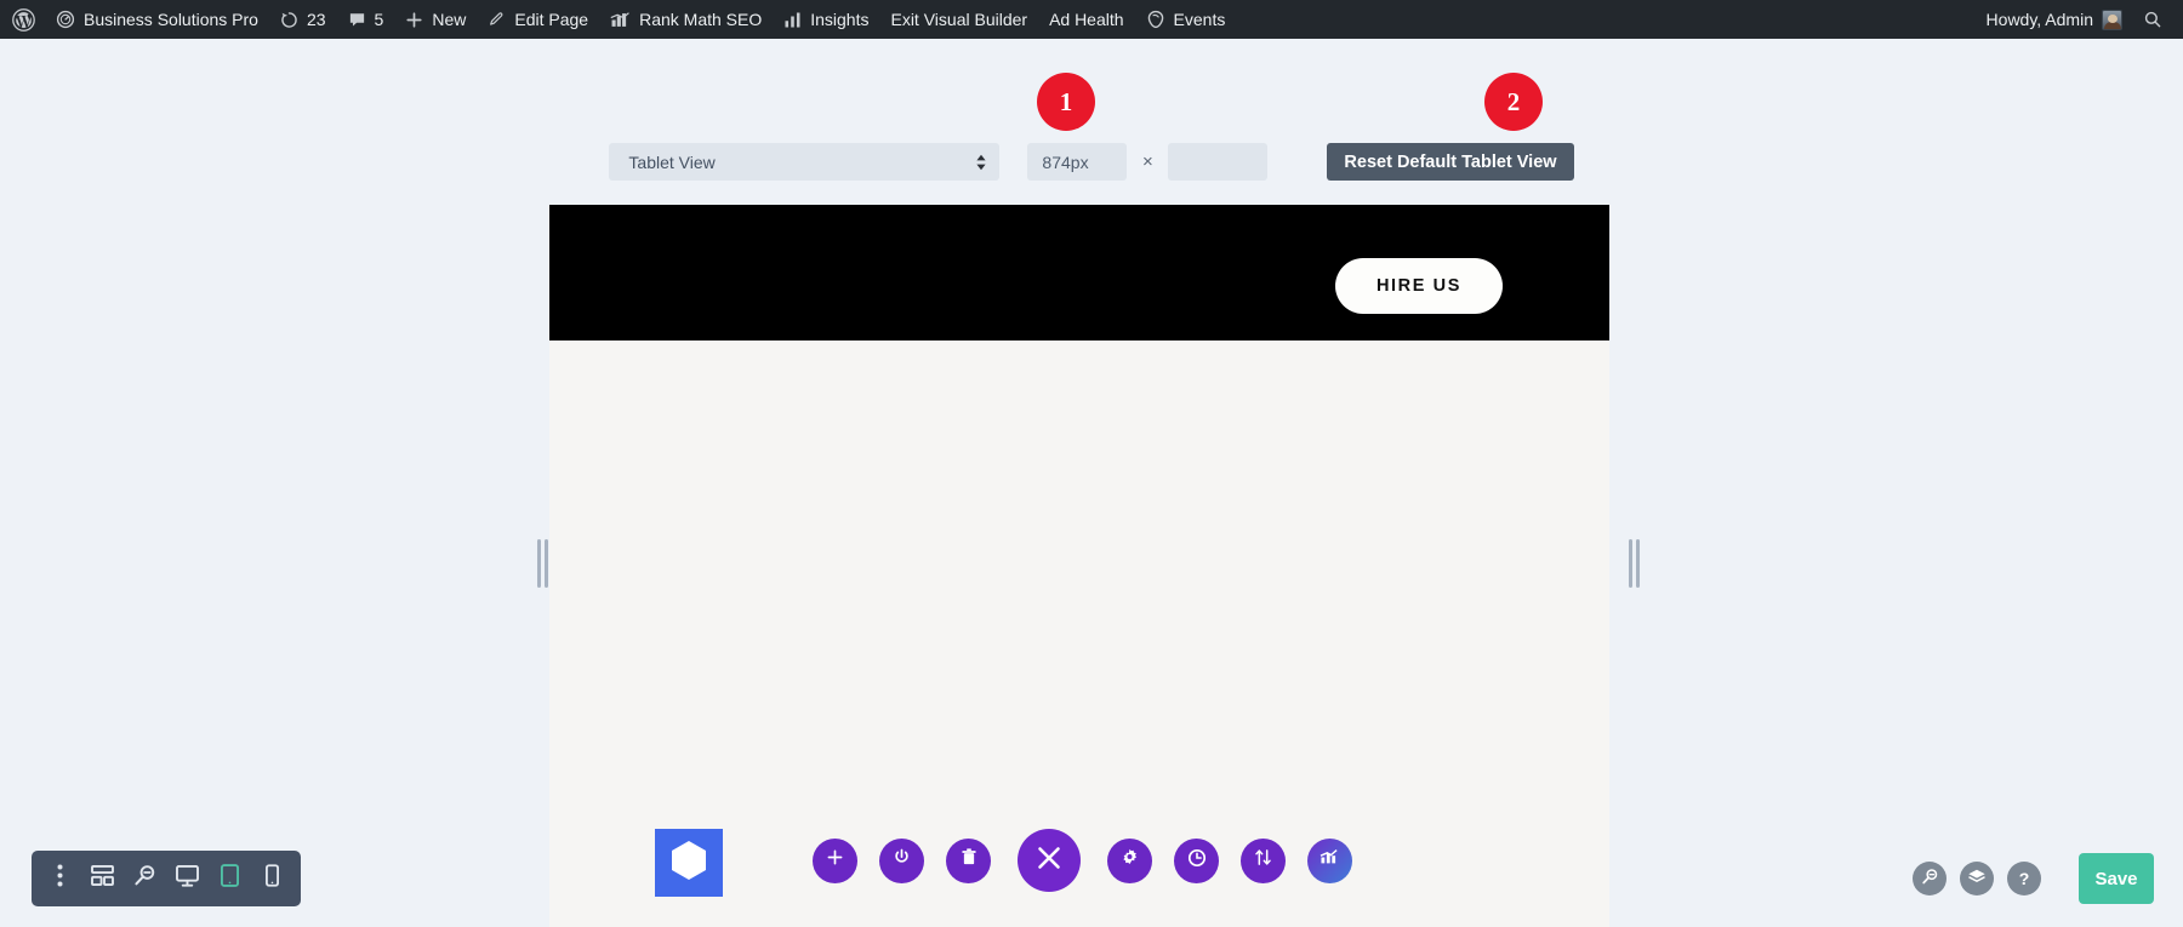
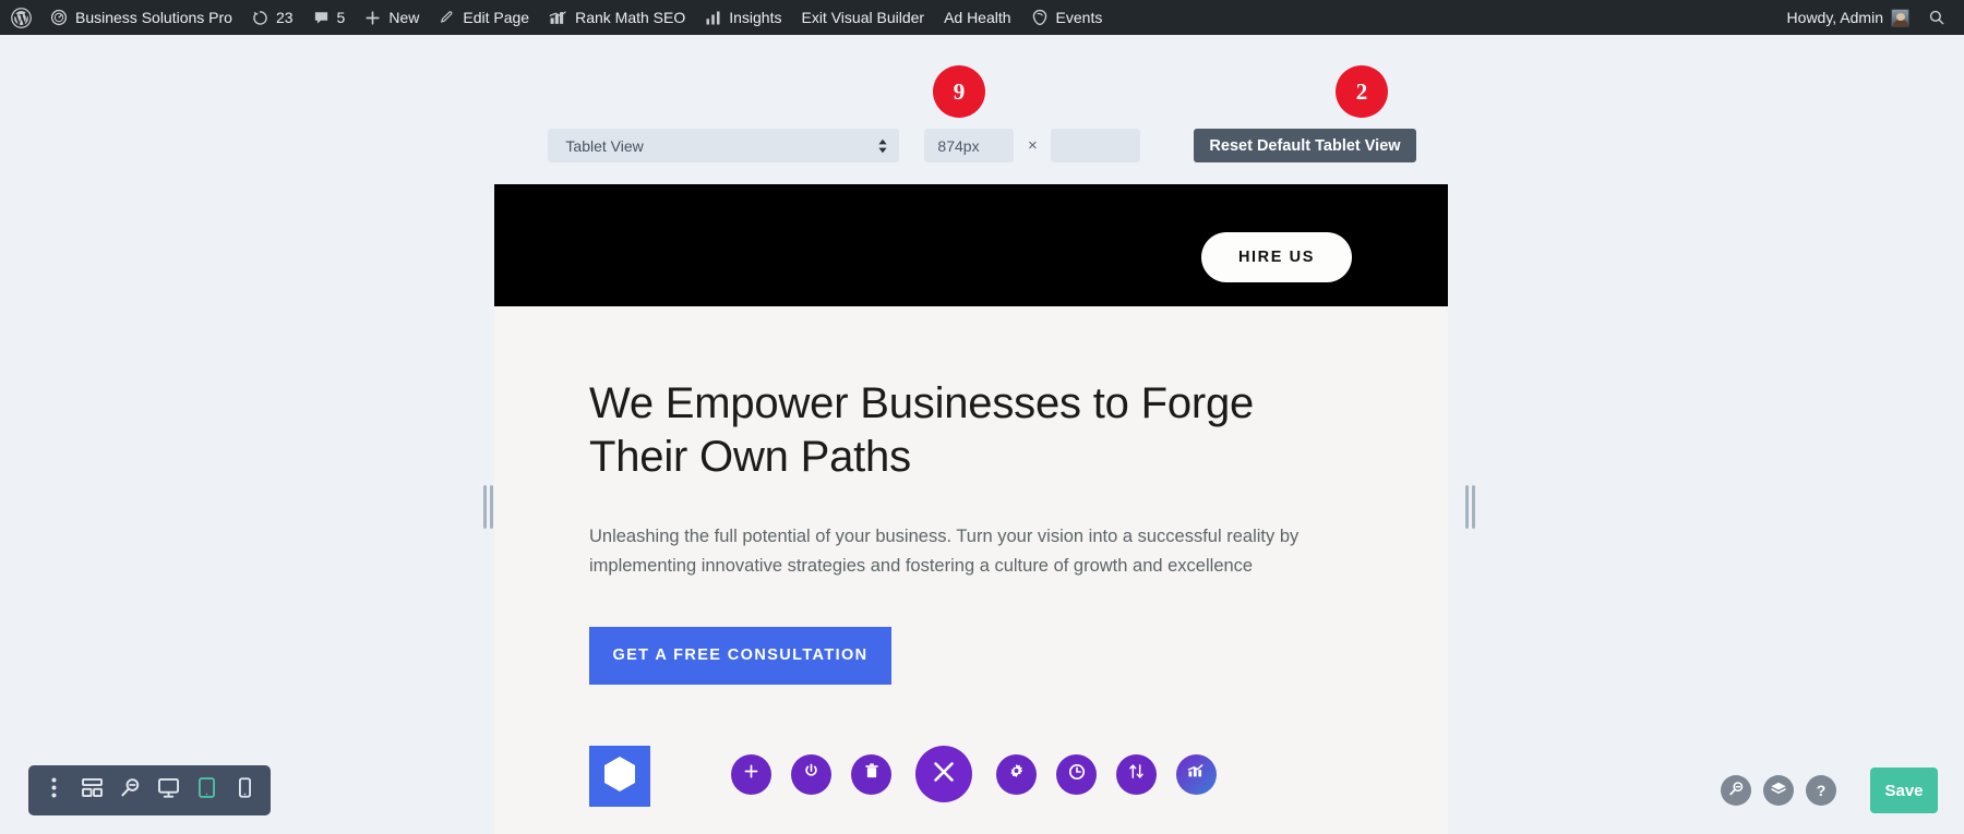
  Business Solutions Pro
  23
  5
  New
  Edit Page
  Rank Math SEO
  Insights
  Exit Visual Builder
  Ad Health
  Events
  Howdy, Admin
  Tablet View
  874px
  ×
  Reset Default Tablet View
- 1
+ 9
  2
  HIRE US
+ We Empower Businesses to Forge Their Own Paths
+ Unleashing the full potential of your business. Turn your vision into a successful reality by implementing innovative strategies and fostering a culture of growth and excellence
+ GET A FREE CONSULTATION
  ?
  Save
